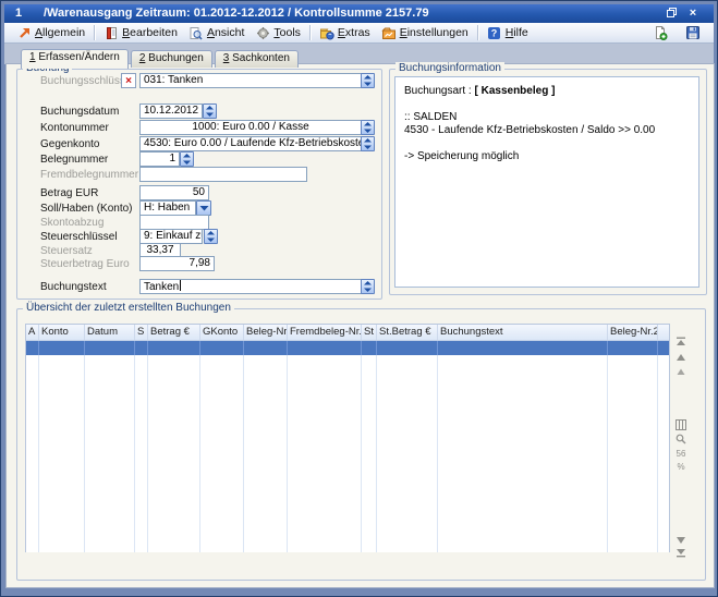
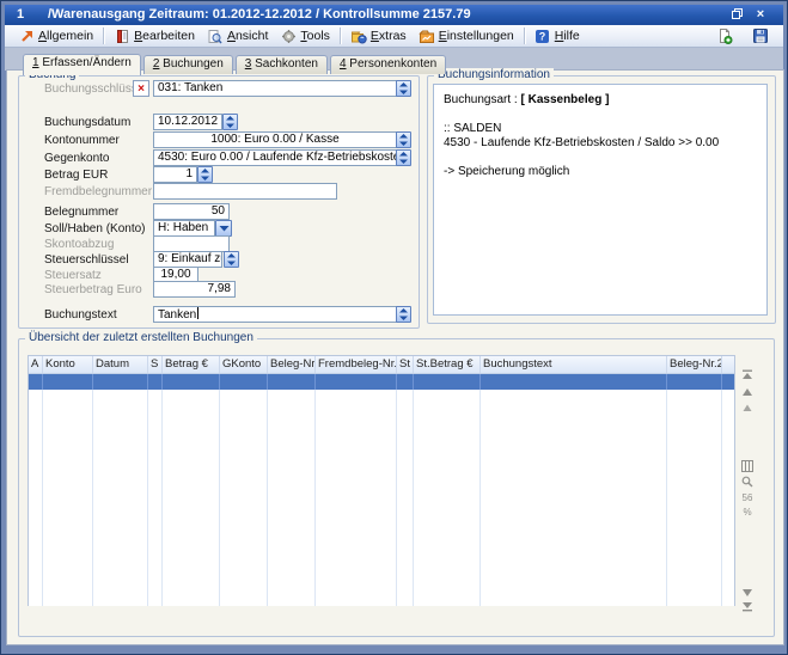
  1
  /Warenausgang Zeitraum: 01.2012-12.2012 / Kontrollsumme 2157.79
  ×
  Allgemein
  Bearbeiten
  Ansicht
  Tools
  Extras
  Einstellungen
  ?
  Hilfe
  1 Erfassen/Ändern
  2 Buchungen
  3 Sachkonten
+ 4 Personenkonten
  Buchungsschlüs
  ×
  031: Tanken
  Buchungsdatum
  10.12.2012
  Kontonummer
  1000: Euro 0.00 / Kasse
  Gegenkonto
  4530: Euro 0.00 / Laufende Kfz-Betriebskost
- Belegnummer
+ Betrag EUR
  1
  Fremdbelegnummer
- Betrag EUR
+ Belegnummer
  50
  Soll/Haben (Konto)
  H: Haben
  Skontoabzug
  Steuerschlüssel
  9: Einkauf z
  Steuersatz
- 33,37
+ 19,00
  Steuerbetrag Euro
  7,98
  Buchungstext
  Tanken
  Buchungsinformation
  Buchungsart : [ Kassenbeleg ]
  :: SALDEN
  4530 - Laufende Kfz-Betriebskosten / Saldo >> 0.00
  -> Speicherung möglich
  Übersicht der zuletzt erstellten Buchungen
  A
  Konto
  Datum
  S
  Betrag €
  GKonto
  Beleg-Nr
  Fremdbeleg-Nr.
  St
  St.Betrag €
  Buchungstext
  Beleg-Nr.2
  56
  %
